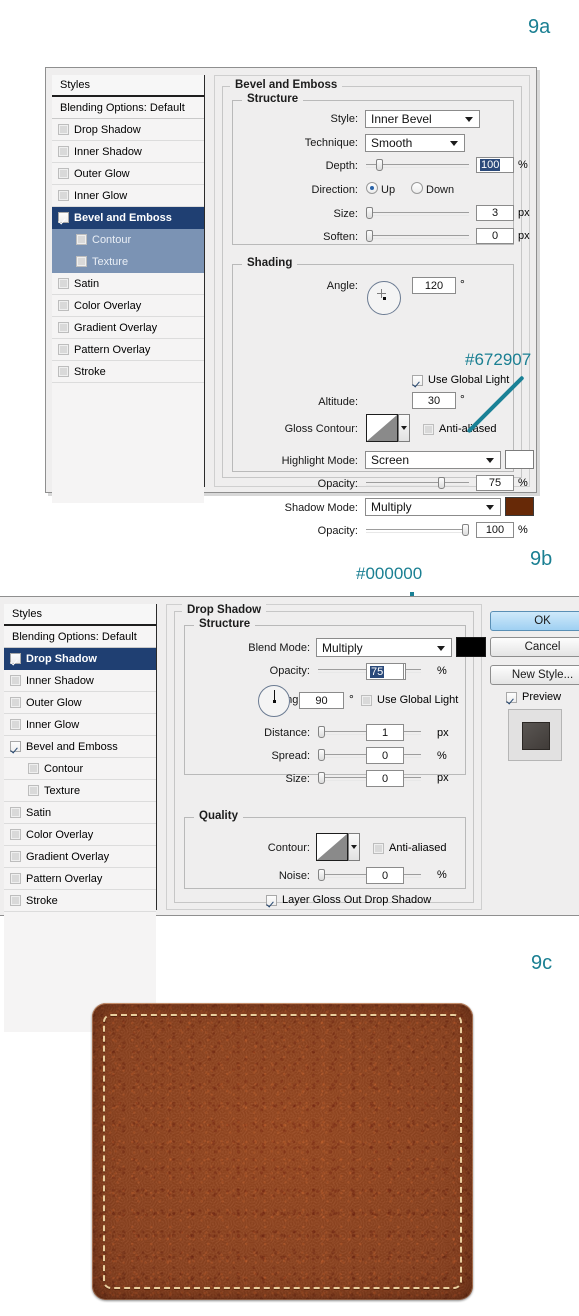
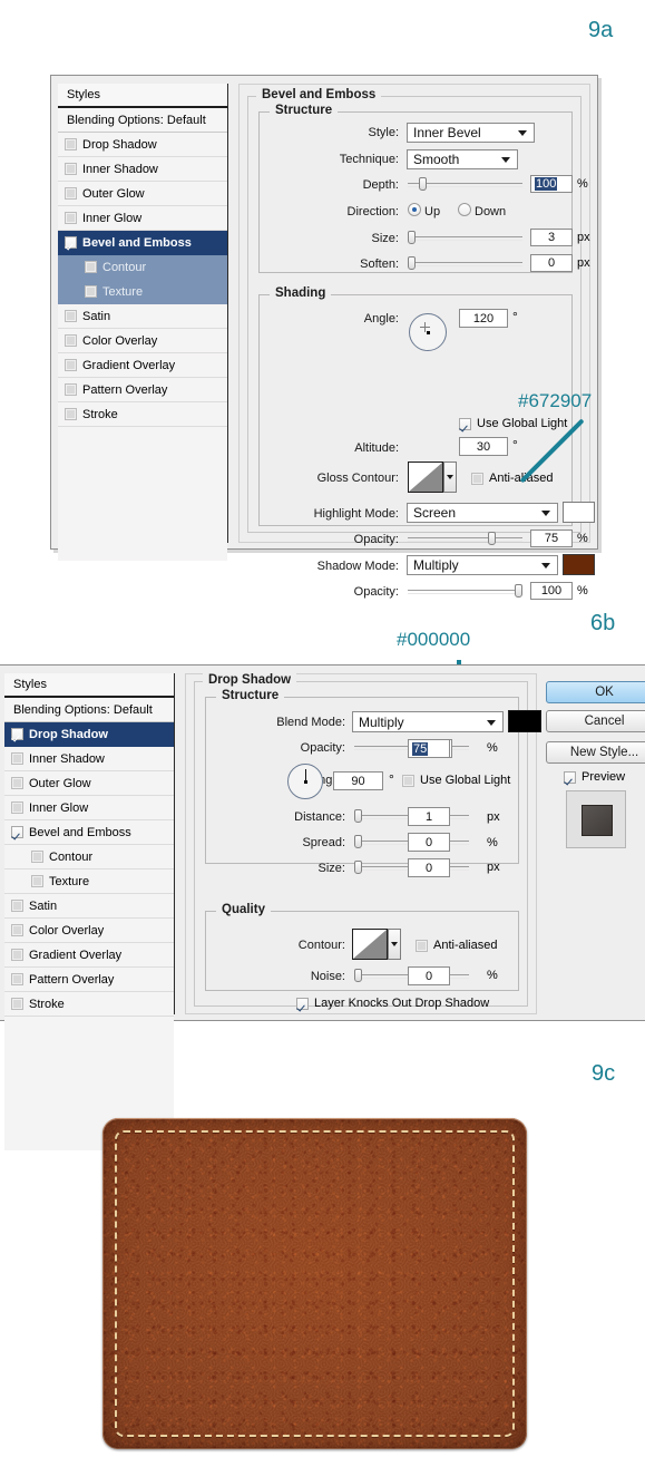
  9a
  Styles
  Blending Options: Default
  Drop Shadow
  Inner Shadow
  Outer Glow
  Inner Glow
  Bevel and Emboss
  Contour
  Texture
  Satin
  Color Overlay
  Gradient Overlay
  Pattern Overlay
  Stroke
  Bevel and Emboss
  Structure
  Style:
  Inner Bevel
  Technique:
  Smooth
  Depth:
  100
  %
  Direction:
  Up
  Down
  Size:
  3
  px
  Soften:
  0
  px
  Shading
  Angle:
  120
  °
  Use Global Light
  Altitude:
  30
  °
  Gloss Contour:
  Anti-aased
  Highlight Mode:
  Screen
  Opacity:
  75
  %
  Shadow Mode:
  Multiply
  Opacity:
  100
  %
  #672907
- 9b
+ 6b
  #000000
  Styles
  Blending Options: Default
  Drop Shadow
  Inner Shadow
  Outer Glow
  Inner Glow
  Bevel and Emboss
  Contour
  Texture
  Satin
  Color Overlay
  Gradient Overlay
  Pattern Overlay
  Stroke
  Drop Shadow
  Structure
  Blend Mode:
  Multiply
  Opacity:
  75
  %
  90
  °
  Use Global Light
  Distance:
  1
  px
  Spread:
  0
  %
  Size:
  0
  px
  Quality
  Contour:
  Anti-aliased
  Noise:
  0
  %
- Layer Gloss Out Drop Shadow
+ Layer Knocks Out Drop Shadow
  OK
  Cancel
  New Style...
  Preview
  9c
